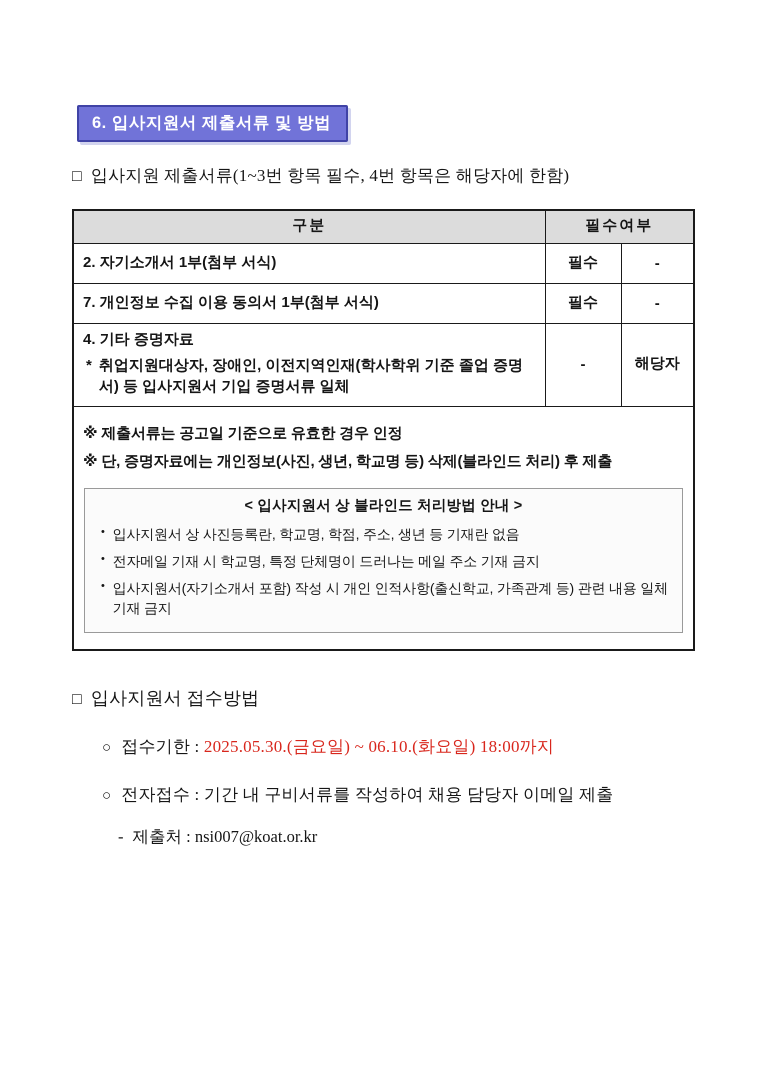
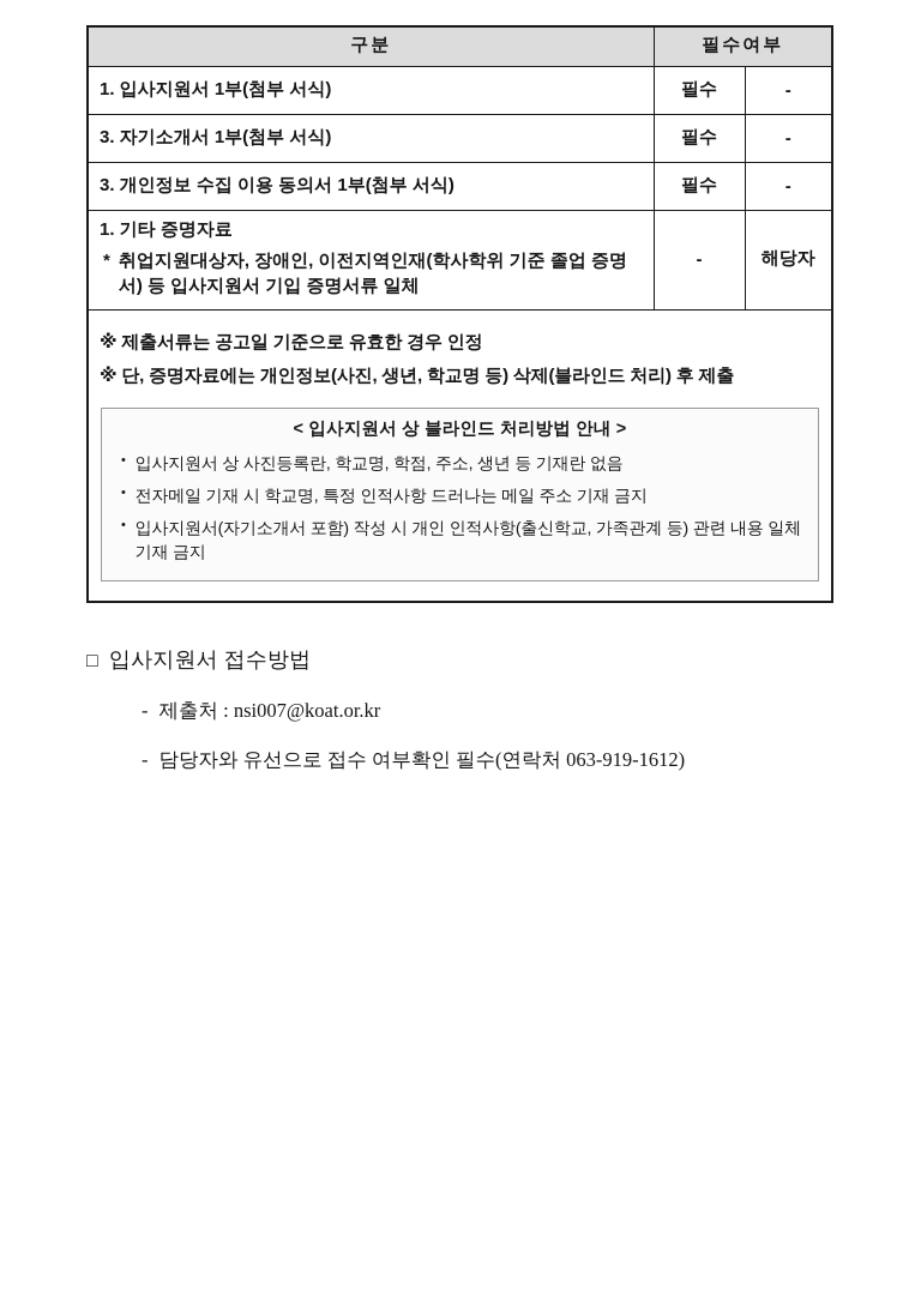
- 6. 입사지원서 제출서류 및 방법
- □ 입사지원 제출서류(1~3번 항목 필수, 4번 항목은 해당자에 한함)
  구분	필수여부
+ 1. 입사지원서 1부(첨부 서식)	필수	-
- 2. 자기소개서 1부(첨부 서식)	필수	-
+ 3. 자기소개서 1부(첨부 서식)	필수	-
- 7. 개인정보 수집 이용 동의서 1부(첨부 서식)	필수	-
+ 3. 개인정보 수집 이용 동의서 1부(첨부 서식)	필수	-
- 4. 기타 증명자료 * 취업지원대상자, 장애인, 이전지역인재(학사학위 기준 졸업 증명서) 등 입사지원서 기입 증명서류 일체	-	해당자
+ 1. 기타 증명자료 * 취업지원대상자, 장애인, 이전지역인재(학사학위 기준 졸업 증명서) 등 입사지원서 기입 증명서류 일체	-	해당자
- ※ 제출서류는 공고일 기준으로 유효한 경우 인정 ※ 단, 증명자료에는 개인정보(사진, 생년, 학교명 등) 삭제(블라인드 처리) 후 제출 < 입사지원서 상 블라인드 처리방법 안내 > • 입사지원서 상 사진등록란, 학교명, 학점, 주소, 생년 등 기재란 없음 • 전자메일 기재 시 학교명, 특정 단체명이 드러나는 메일 주소 기재 금지 • 입사지원서(자기소개서 포함) 작성 시 개인 인적사항(출신학교, 가족관계 등) 관련 내용 일체 기재 금지
+ ※ 제출서류는 공고일 기준으로 유효한 경우 인정 ※ 단, 증명자료에는 개인정보(사진, 생년, 학교명 등) 삭제(블라인드 처리) 후 제출 < 입사지원서 상 블라인드 처리방법 안내 > • 입사지원서 상 사진등록란, 학교명, 학점, 주소, 생년 등 기재란 없음 • 전자메일 기재 시 학교명, 특정 인적사항 드러나는 메일 주소 기재 금지 • 입사지원서(자기소개서 포함) 작성 시 개인 인적사항(출신학교, 가족관계 등) 관련 내용 일체 기재 금지
  □ 입사지원서 접수방법
- ○ 접수기한 : 2025.05.30.(금요일) ~ 06.10.(화요일) 18:00까지
- ○ 전자접수 : 기간 내 구비서류를 작성하여 채용 담당자 이메일 제출
  - 제출처 : nsi007@koat.or.kr
+ - 담당자와 유선으로 접수 여부확인 필수(연락처 063-919-1612)
